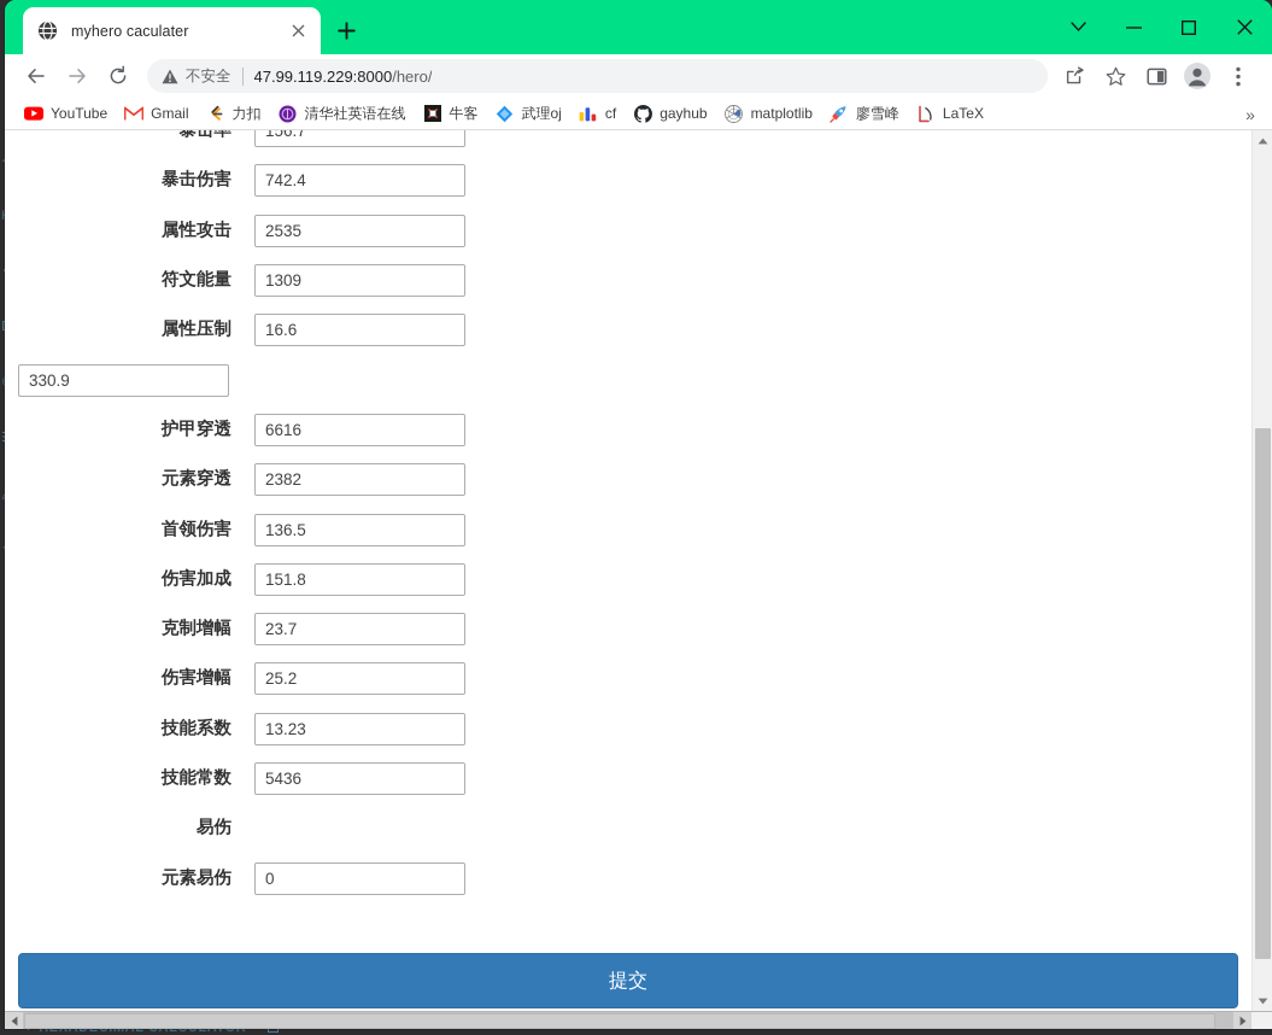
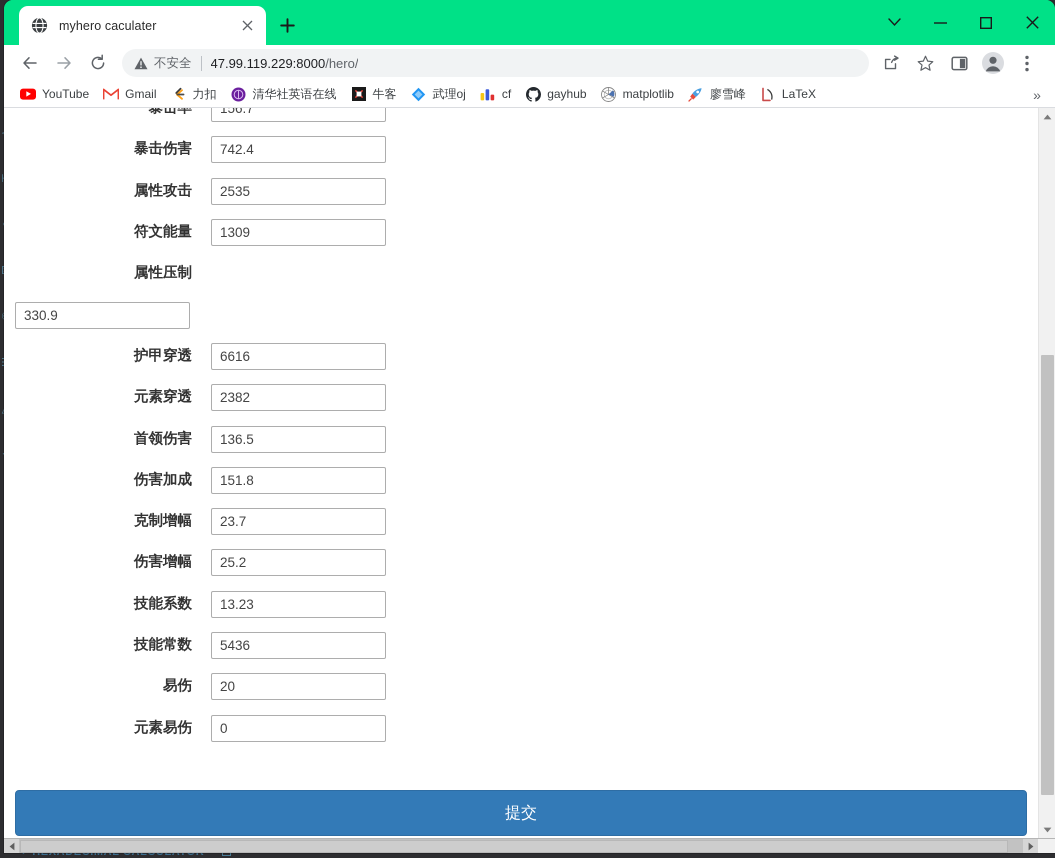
  myhero caculater
  不安全
  47.99.119.229:8000/hero/
  YouTube
  Gmail
  力扣
  清华社英语在线
  牛客
  武理oj
  cf
  gayhub
  matplotlib
  廖雪峰
  LaTeX
  »
  暴击率
  156.7
  暴击伤害
  742.4
  属性攻击
  2535
  符文能量
  1309
  属性压制
- 16.6
  330.9
  护甲穿透
  6616
  元素穿透
  2382
  首领伤害
  136.5
  伤害加成
  151.8
  克制增幅
  23.7
  伤害增幅
  25.2
  技能系数
  13.23
  技能常数
  5436
  易伤
+ 20
  元素易伤
  0
  提交
